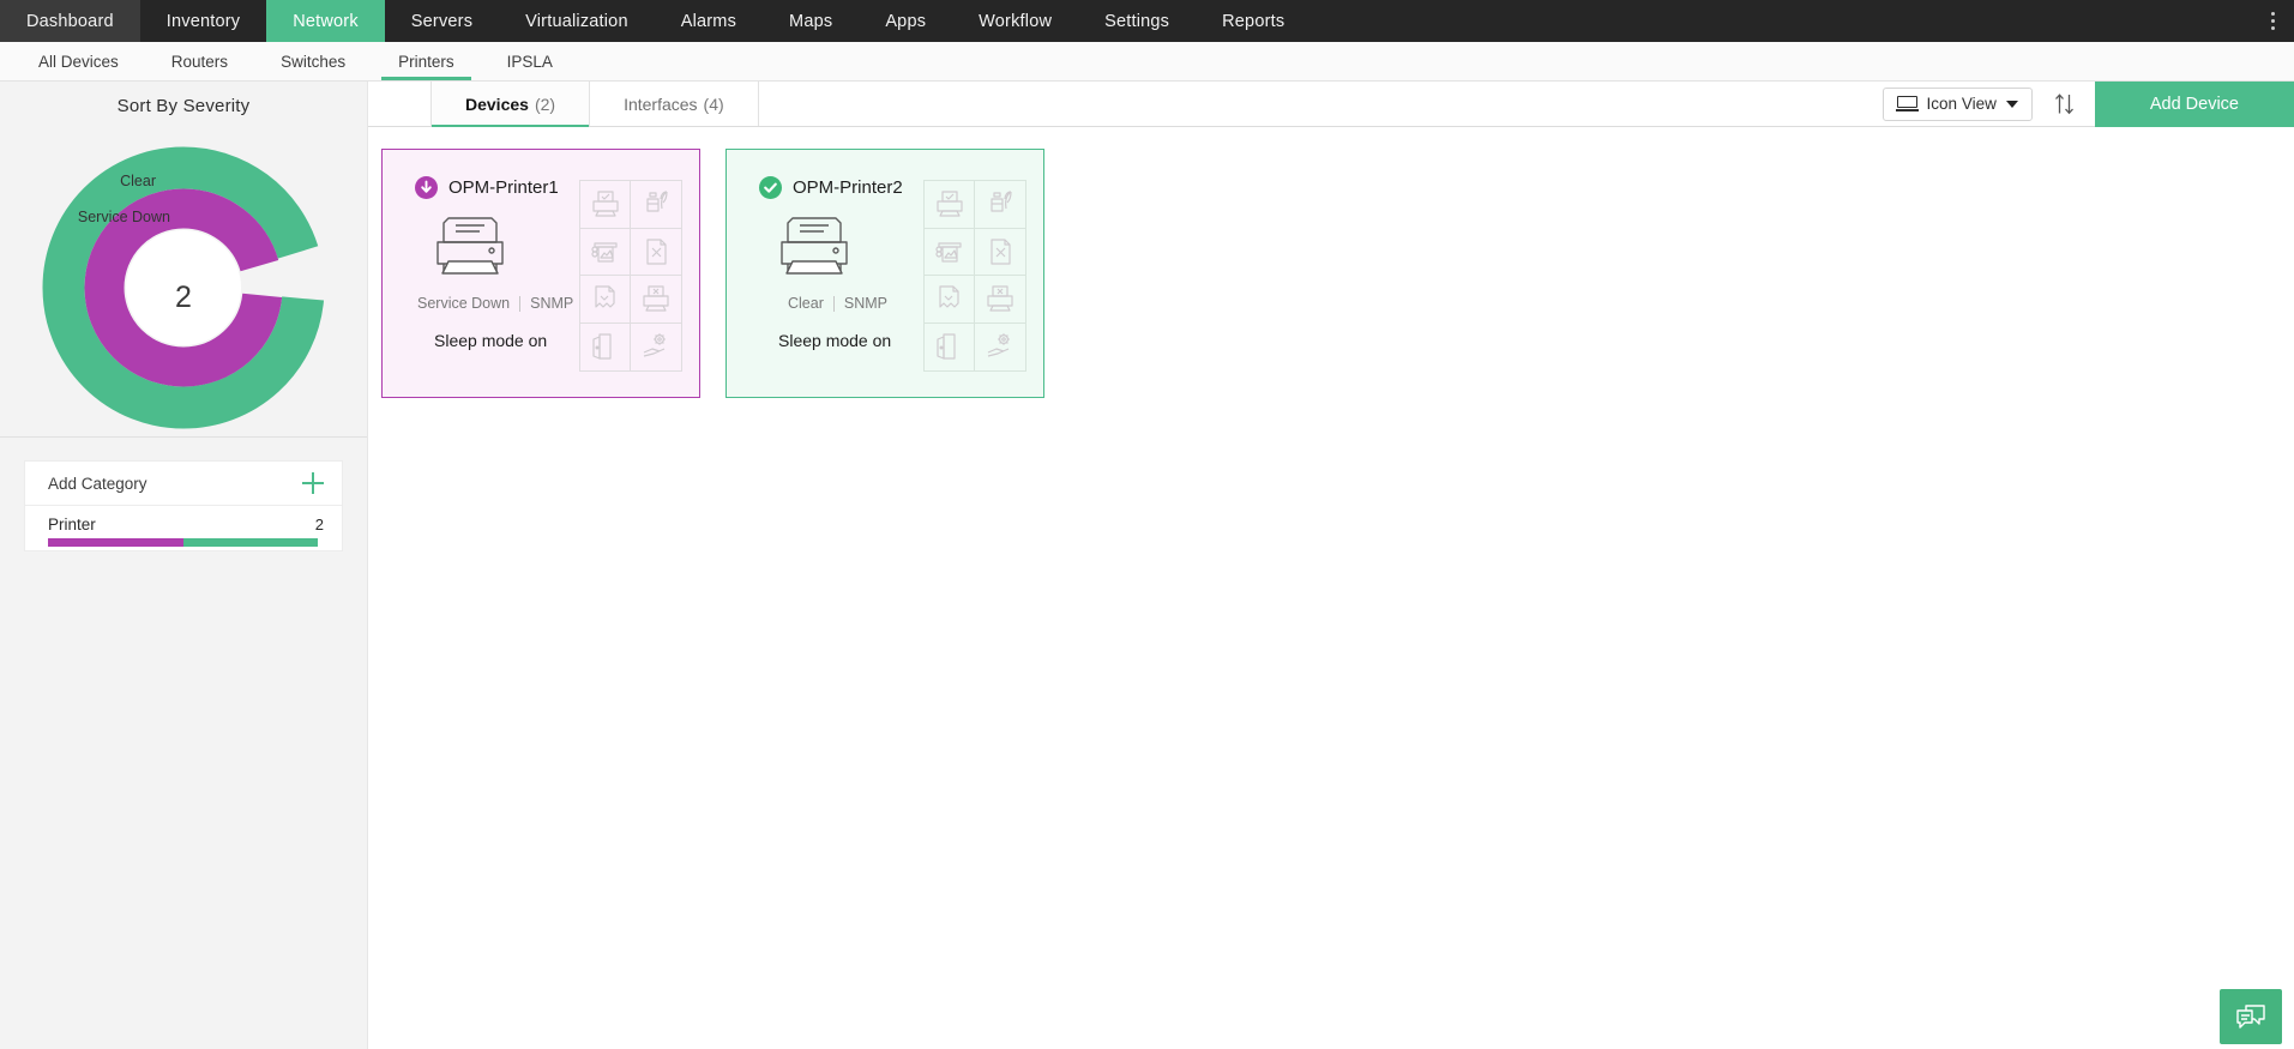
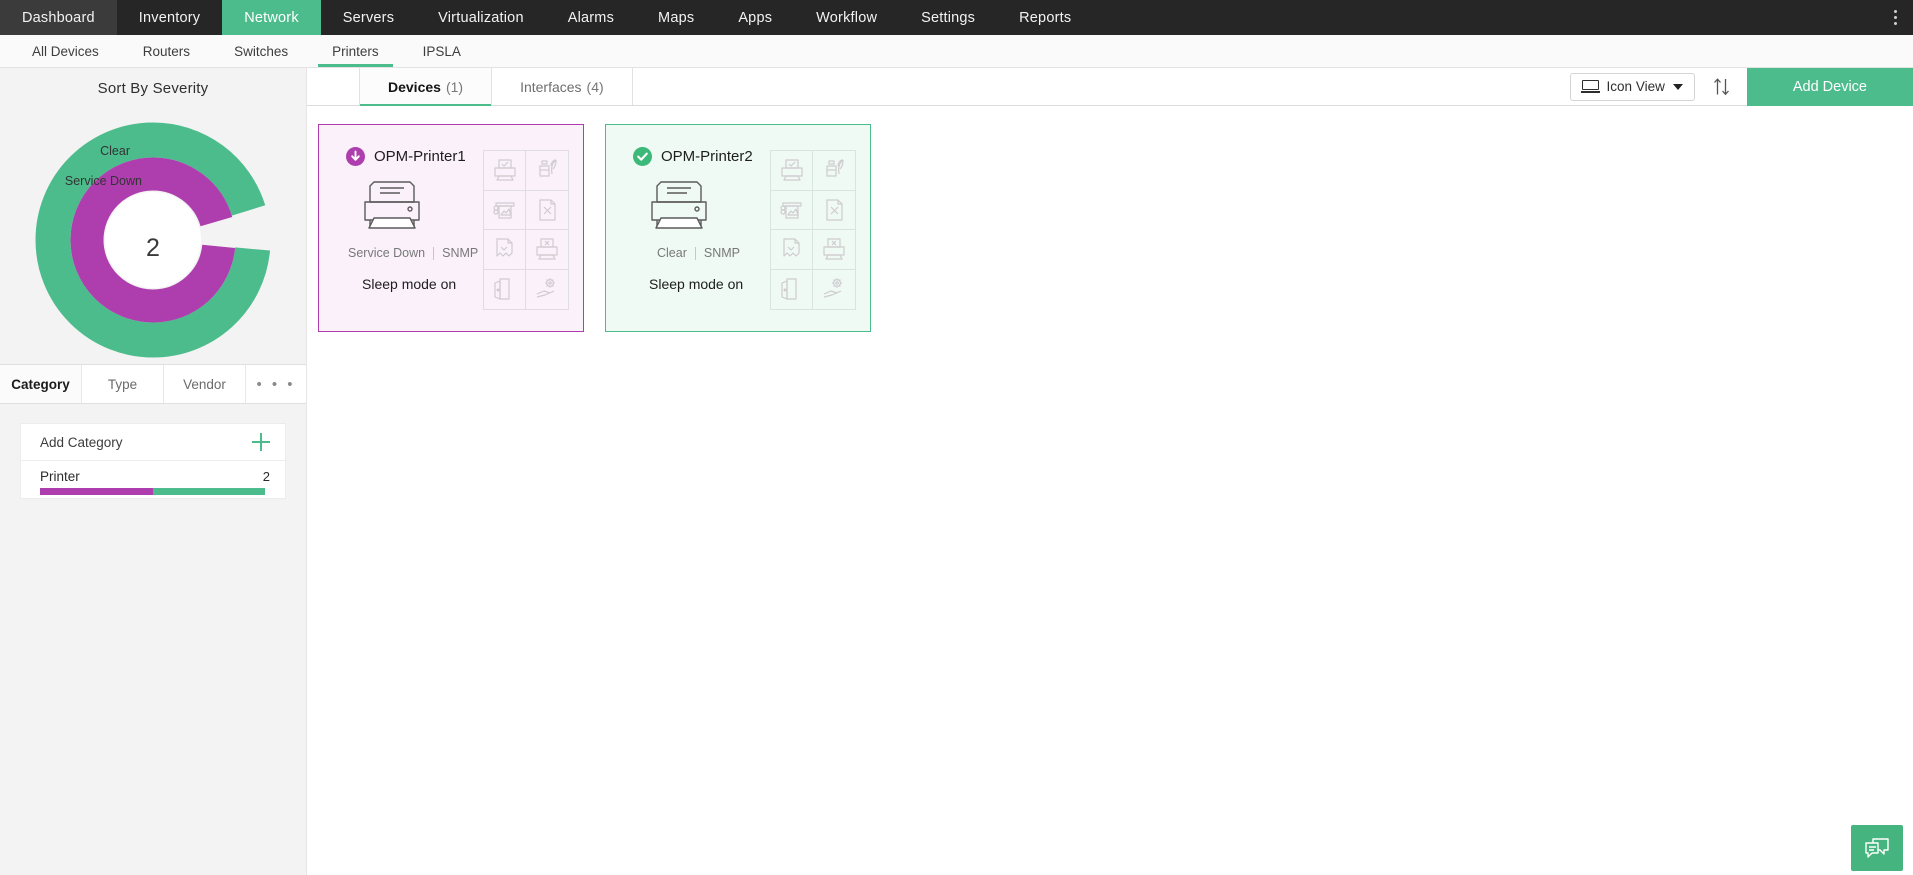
  Dashboard
  Inventory
  Network
  Servers
  Virtualization
  Alarms
  Maps
  Apps
  Workflow
  Settings
  Reports
  All Devices
  Routers
  Switches
  Printers
  IPSLA
  Sort By Severity
  2
  Clear
  Service Down
+ Category
+ Type
+ Vendor
+ • • •
  Add Category
  Printer
  2
  Devices
- (2)
+ (1)
  Interfaces
  (4)
  Icon View
  Add Device
  OPM-Printer1
  Service Down
  SNMP
  Sleep mode on
  OPM-Printer2
  Clear
  SNMP
  Sleep mode on
